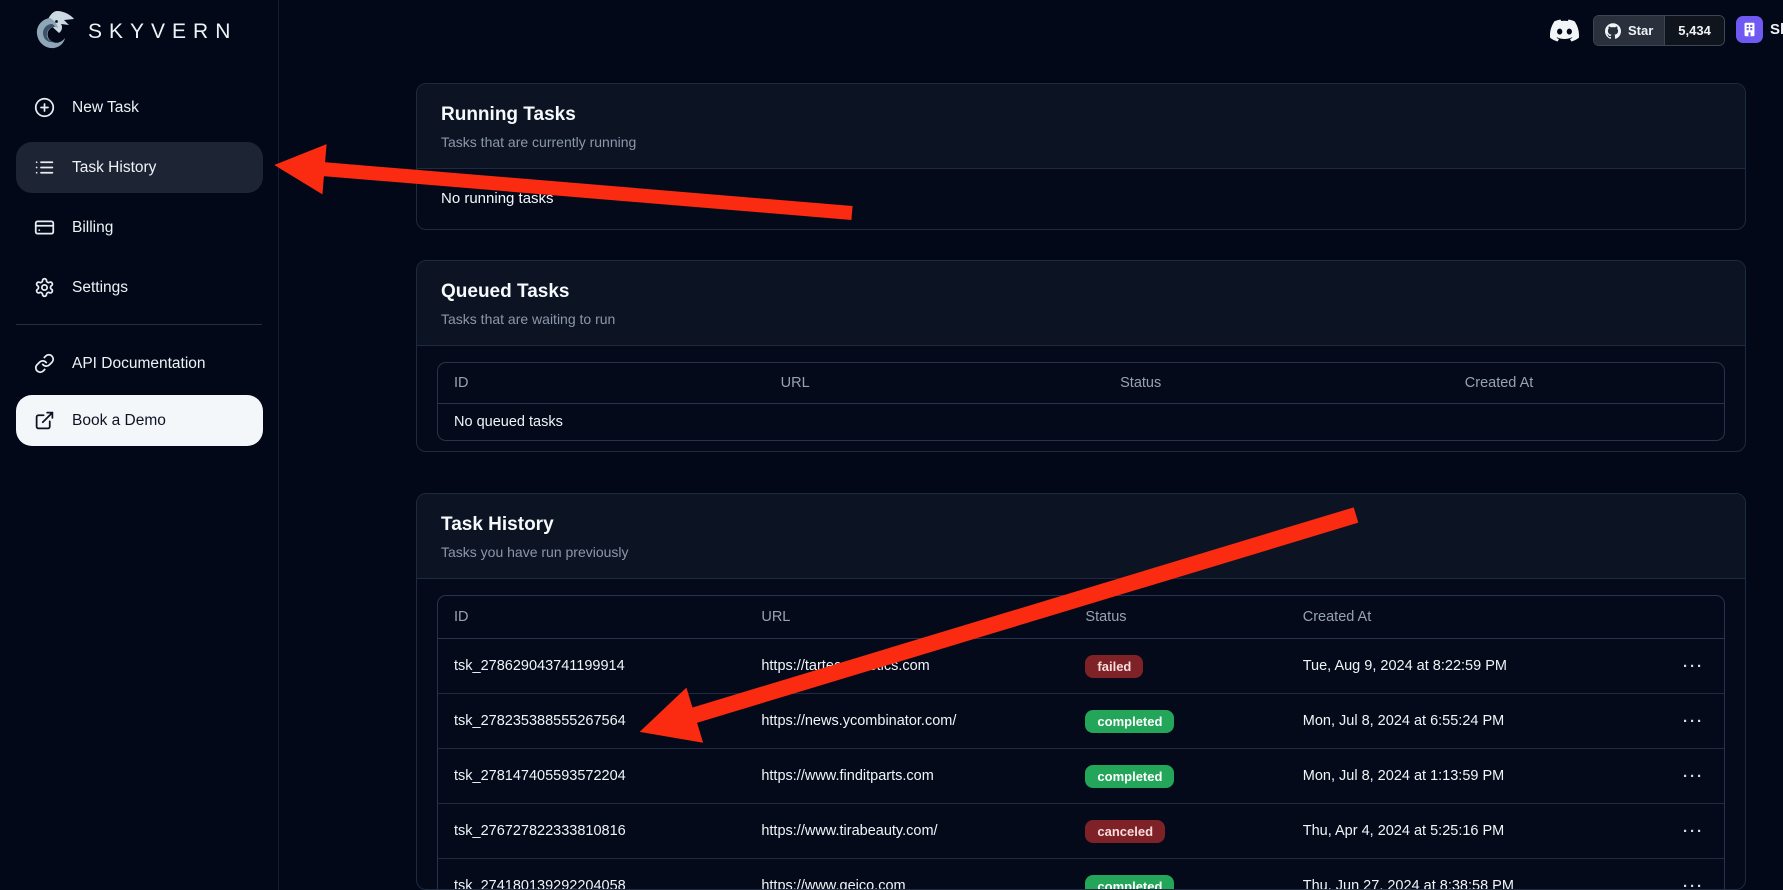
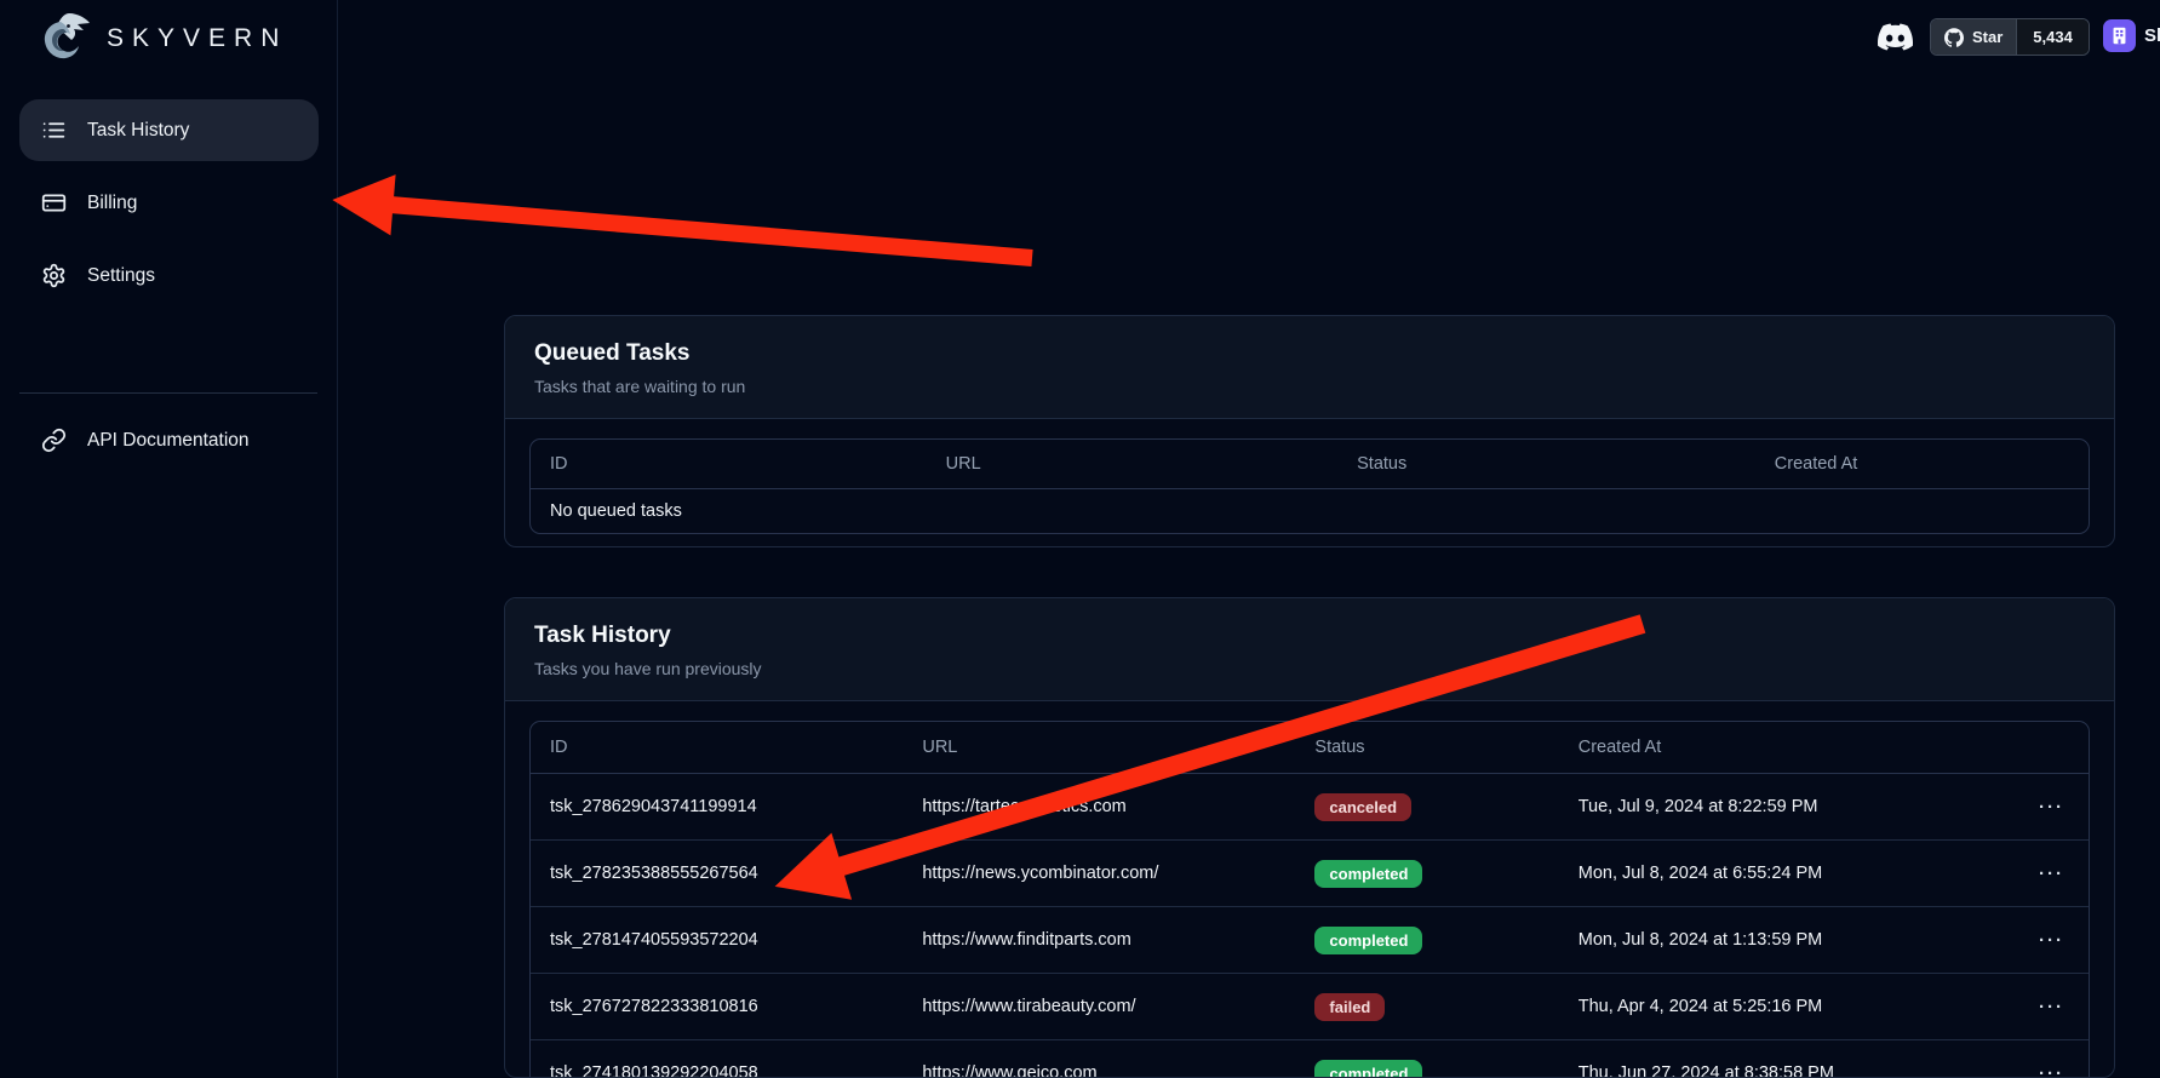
  SKYVERN
- New Task
  Task History
  Billing
  Settings
  API Documentation
- Book a Demo
  Star
  5,434
- Running Tasks
- Tasks that are currently running
- No running tasks
  Queued Tasks
  Tasks that are waiting to run
  ID
  URL
  Status
  Created At
  No queued tasks
  Task History
  Tasks you have run previously
  ID
  URL
  Status
  Created At
  tsk_278629043741199914
- failed
+ canceled
- Tue, Aug 9, 2024 at 8:22:59 PM
+ Tue, Jul 9, 2024 at 8:22:59 PM
  ···
  tsk_278235388555267564
  https://news.ycombinator.com/
  completed
  Mon, Jul 8, 2024 at 6:55:24 PM
  ···
  tsk_278147405593572204
  https://www.finditparts.com
  completed
  Mon, Jul 8, 2024 at 1:13:59 PM
  ···
  tsk_276727822333810816
  https://www.tirabeauty.com/
- canceled
+ failed
  Thu, Apr 4, 2024 at 5:25:16 PM
  ···
  tsk_274180139292204058
  https://www.geico.com
  completed
  Thu, Jun 27, 2024 at 8:38:58 PM
  ···
